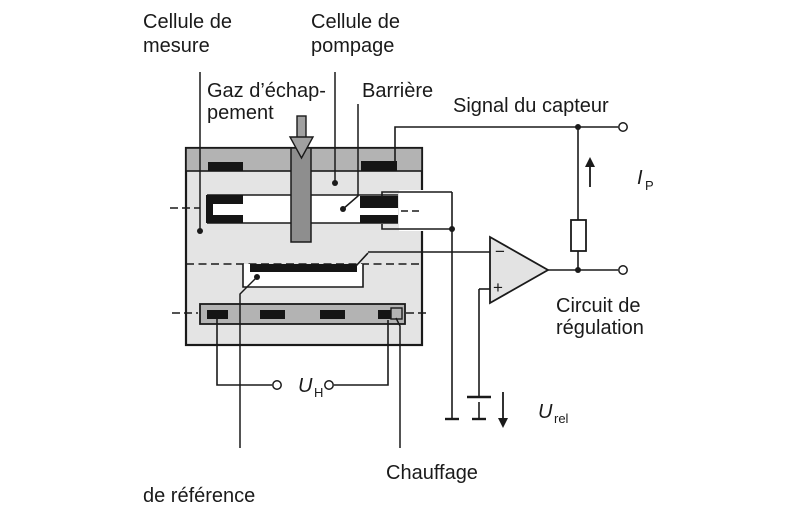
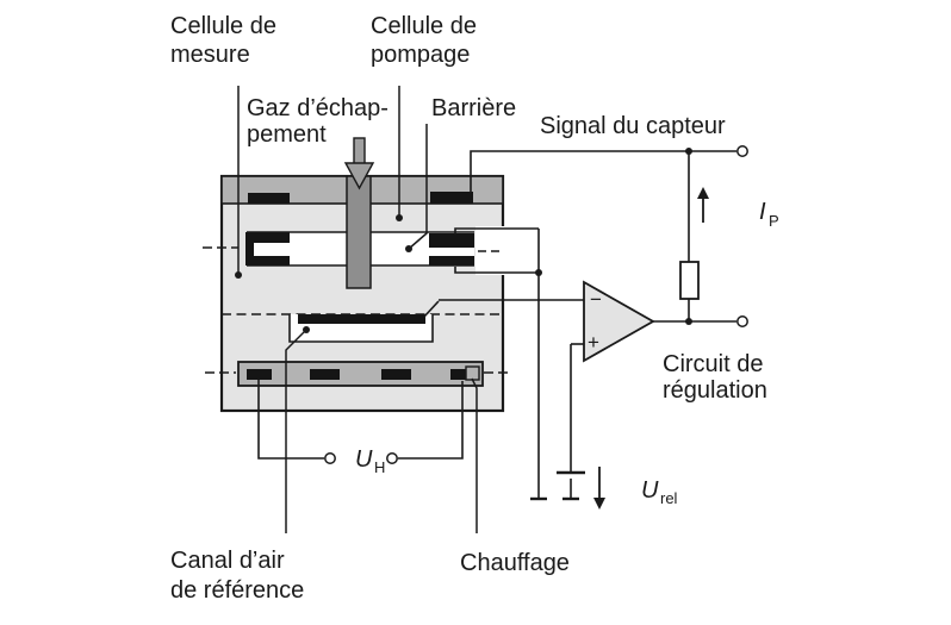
  −
  +
  Cellule de
  mesure
  Cellule de
  pompage
  Gaz d’échap-
  pement
  Barrière
  Signal du capteur
  I
  P
  Circuit de
  régulation
  U
  H
  U
  rel
+ Canal d’air
  de référence
  Chauffage
